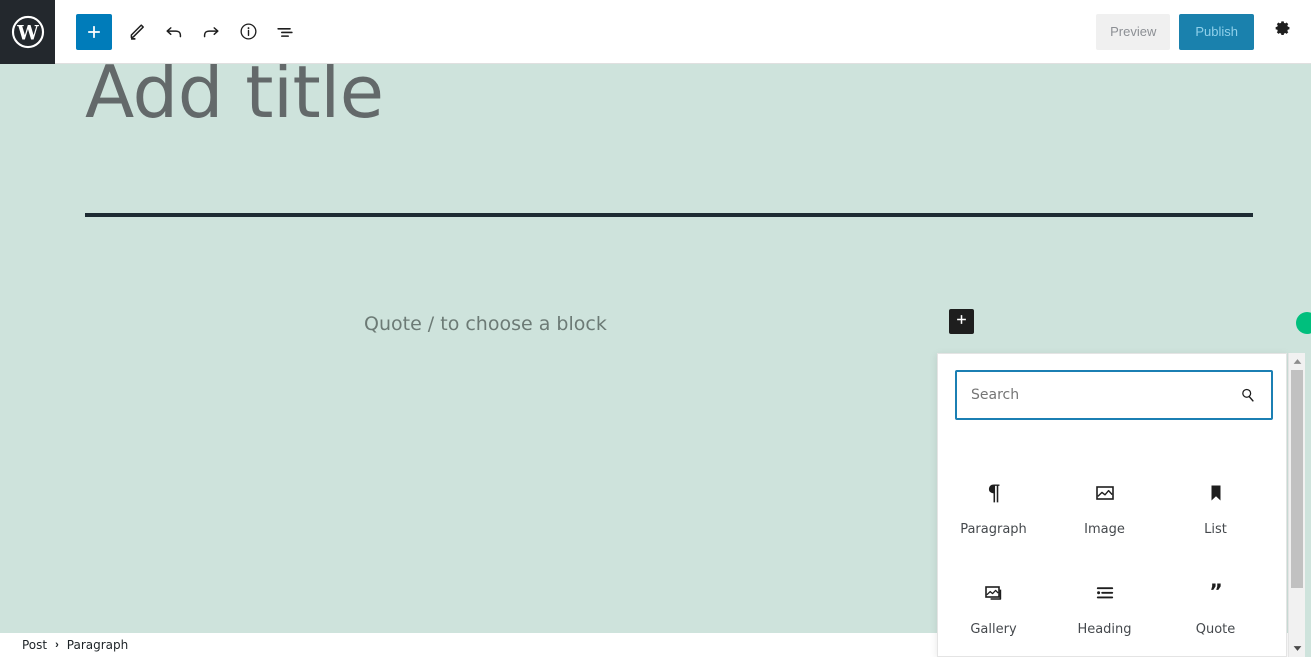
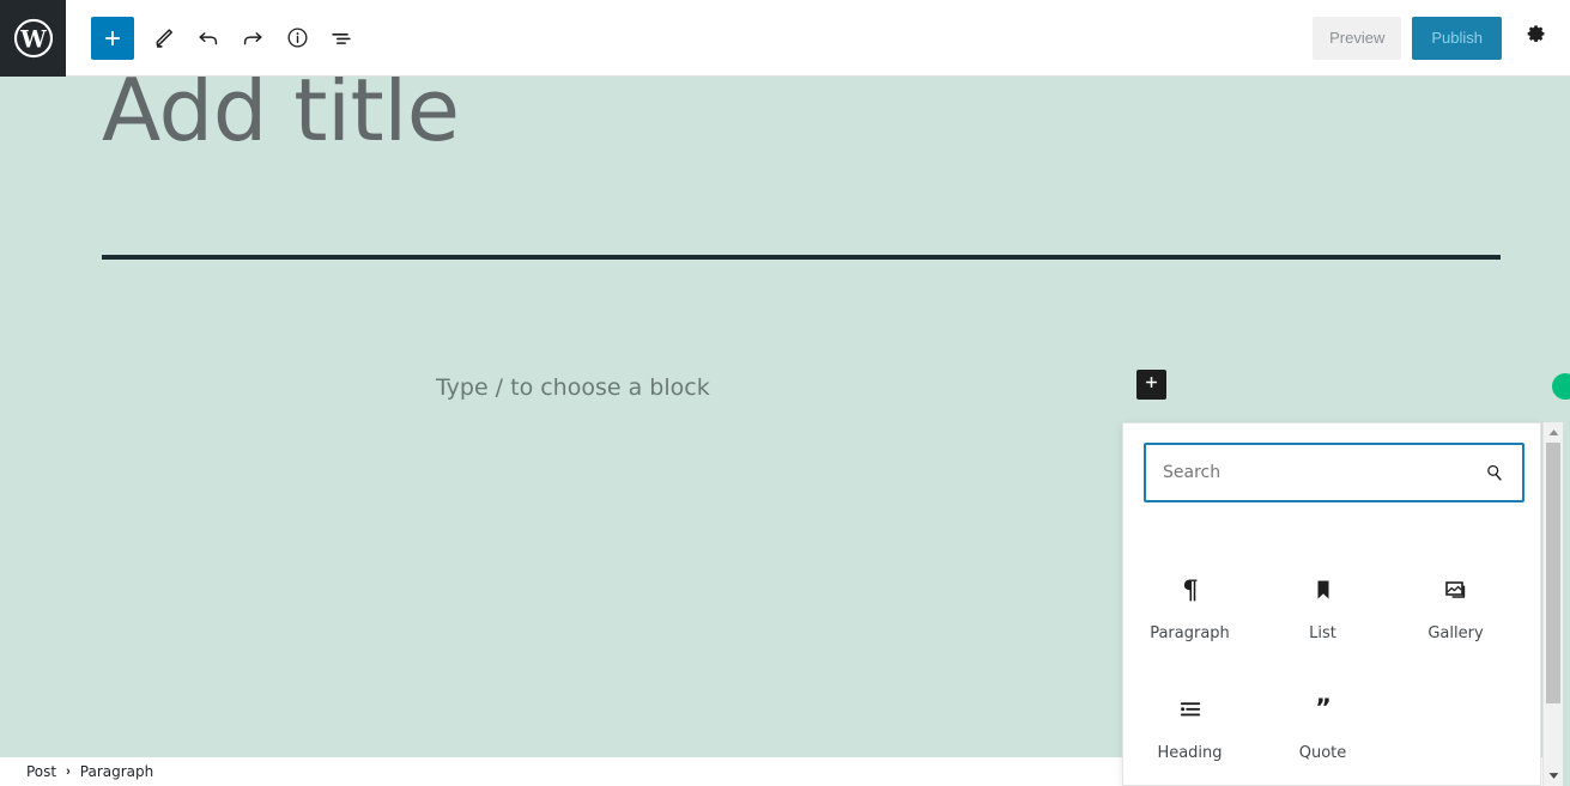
  W
  Preview
  Publish
  Add title
- Quote / to choose a block
+ Type / to choose a block
  Post
  ›
  Paragraph
  Search
  ¶
  Paragraph
- Image
  List
  Gallery
  Heading
  ”
  Quote
